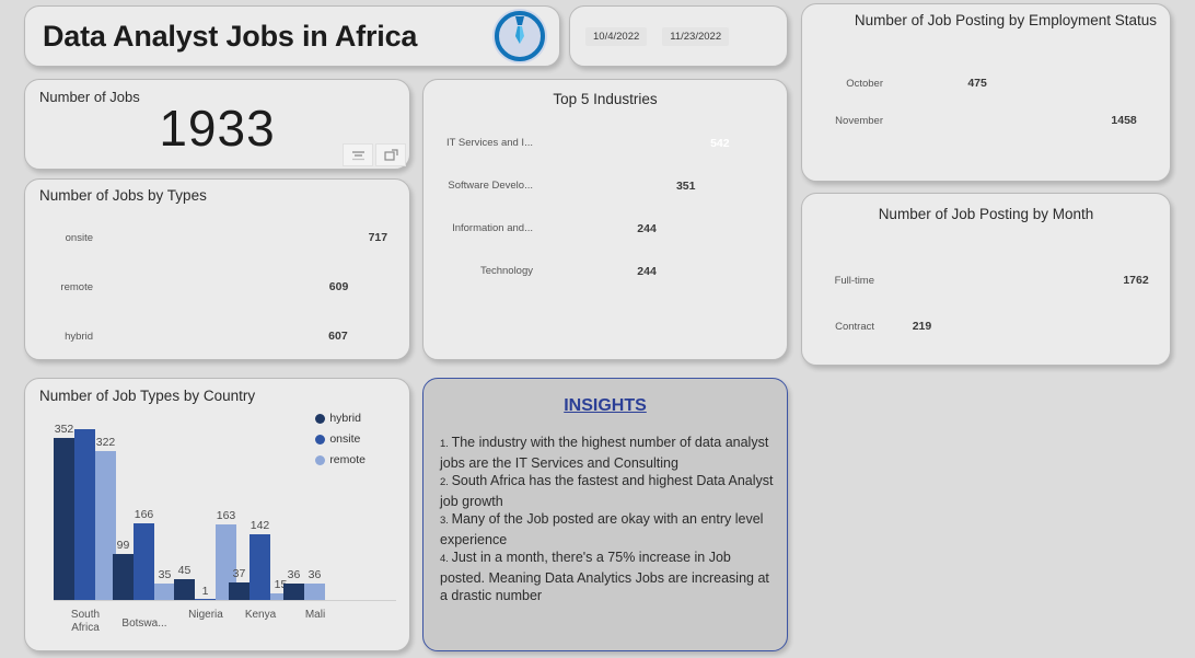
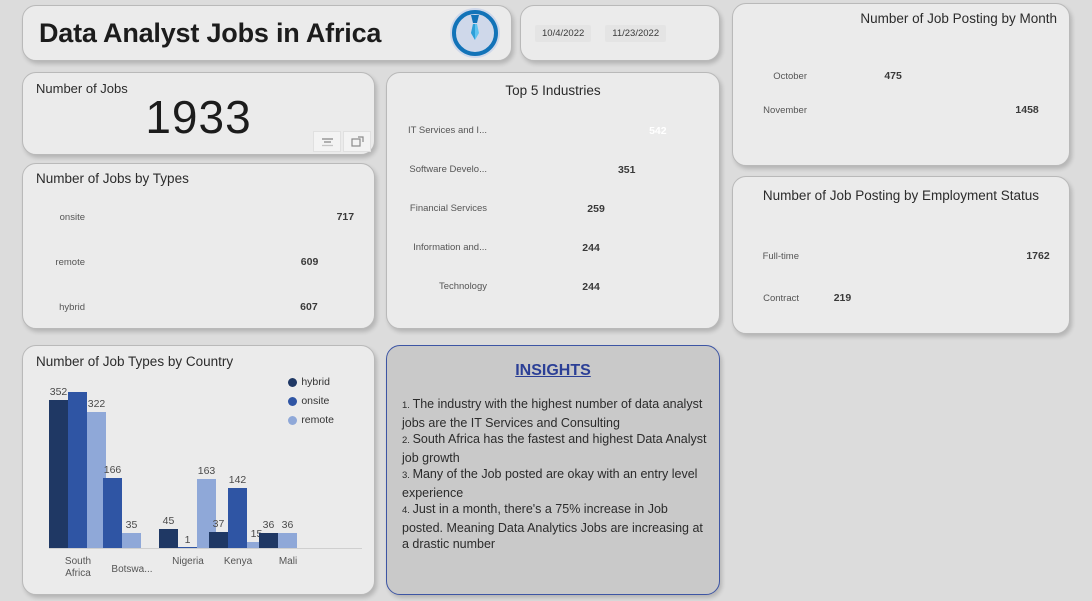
  Data Analyst Jobs in Africa
  10/4/2022
  11/23/2022
  Number of Jobs
  1933
  Number of Jobs by Types
  onsite
  717
  remote
  609
  hybrid
  607
  Top 5 Industries
  IT Services and I...
  Software Develo...
  351
+ Financial Services
+ 259
  Information and...
  244
  Technology
  244
- Number of Job Posting by Employment Status
+ Number of Job Posting by Month
  October
  475
  November
  1458
- Number of Job Posting by Month
+ Number of Job Posting by Employment Status
  Full-time
  1762
  Contract
  219
  Number of Job Types by Country
  hybrid
  onsite
  remote
  352
  322
- 99
  166
  35
  45
  1
  163
  37
  142
  36
  36
  South
  Africa
  Botswa...
  Nigeria
  Kenya
  Mali
  INSIGHTS
  1. The industry with the highest number of data analyst jobs are the IT Services and Consulting
  2. South Africa has the fastest and highest Data Analyst job growth
  3. Many of the Job posted are okay with an entry level experience
  4. Just in a month, there's a 75% increase in Job posted. Meaning Data Analytics Jobs are increasing at a drastic number
